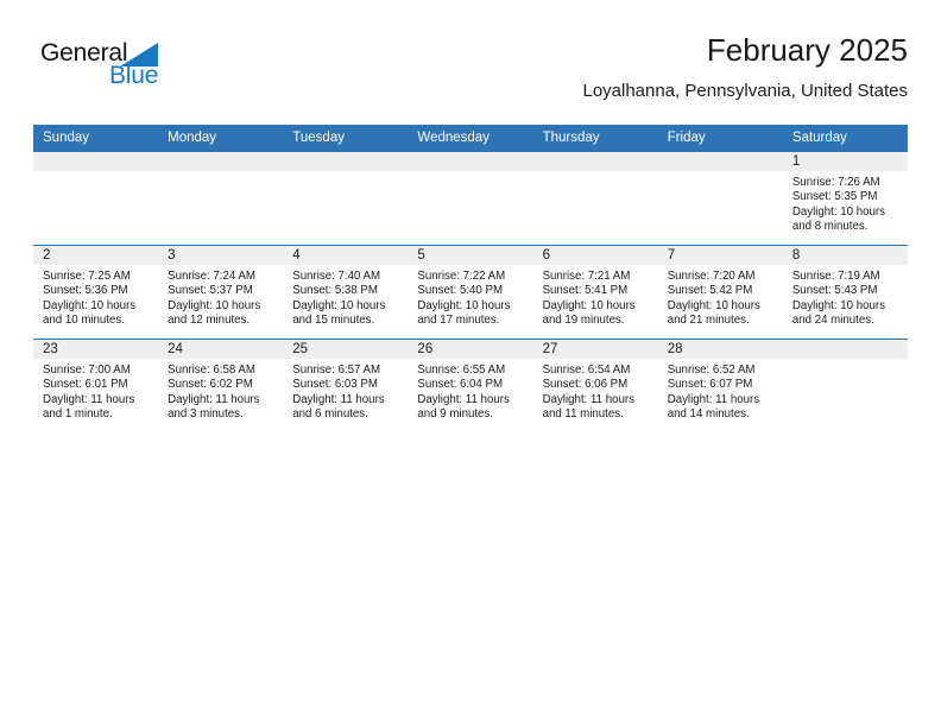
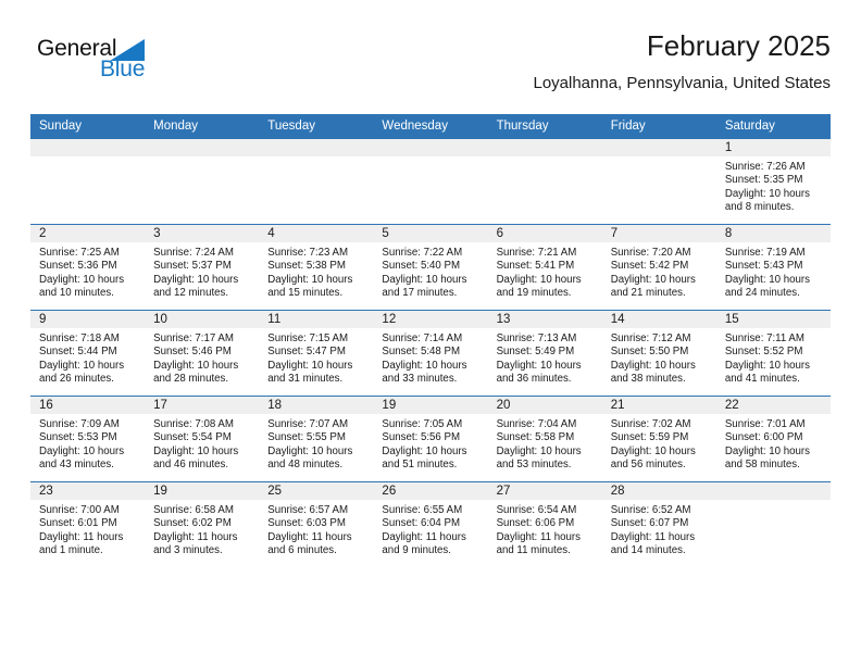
  General
  Blue
  February 2025
  Loyalhanna, Pennsylvania, United States
  Sunday	Monday	Tuesday	Wednesday	Thursday	Friday	Saturday
  						1Sunrise: 7:26 AMSunset: 5:35 PMDaylight: 10 hours and 8 minutes.
- 2Sunrise: 7:25 AMSunset: 5:36 PMDaylight: 10 hours and 10 minutes.	3Sunrise: 7:24 AMSunset: 5:37 PMDaylight: 10 hours and 12 minutes.	4Sunrise: 7:40 AMSunset: 5:38 PMDaylight: 10 hours and 15 minutes.	5Sunrise: 7:22 AMSunset: 5:40 PMDaylight: 10 hours and 17 minutes.	6Sunrise: 7:21 AMSunset: 5:41 PMDaylight: 10 hours and 19 minutes.	7Sunrise: 7:20 AMSunset: 5:42 PMDaylight: 10 hours and 21 minutes.	8Sunrise: 7:19 AMSunset: 5:43 PMDaylight: 10 hours and 24 minutes.
+ 2Sunrise: 7:25 AMSunset: 5:36 PMDaylight: 10 hours and 10 minutes.	3Sunrise: 7:24 AMSunset: 5:37 PMDaylight: 10 hours and 12 minutes.	4Sunrise: 7:23 AMSunset: 5:38 PMDaylight: 10 hours and 15 minutes.	5Sunrise: 7:22 AMSunset: 5:40 PMDaylight: 10 hours and 17 minutes.	6Sunrise: 7:21 AMSunset: 5:41 PMDaylight: 10 hours and 19 minutes.	7Sunrise: 7:20 AMSunset: 5:42 PMDaylight: 10 hours and 21 minutes.	8Sunrise: 7:19 AMSunset: 5:43 PMDaylight: 10 hours and 24 minutes.
+ 9Sunrise: 7:18 AMSunset: 5:44 PMDaylight: 10 hours and 26 minutes.	10Sunrise: 7:17 AMSunset: 5:46 PMDaylight: 10 hours and 28 minutes.	11Sunrise: 7:15 AMSunset: 5:47 PMDaylight: 10 hours and 31 minutes.	12Sunrise: 7:14 AMSunset: 5:48 PMDaylight: 10 hours and 33 minutes.	13Sunrise: 7:13 AMSunset: 5:49 PMDaylight: 10 hours and 36 minutes.	14Sunrise: 7:12 AMSunset: 5:50 PMDaylight: 10 hours and 38 minutes.	15Sunrise: 7:11 AMSunset: 5:52 PMDaylight: 10 hours and 41 minutes.
+ 16Sunrise: 7:09 AMSunset: 5:53 PMDaylight: 10 hours and 43 minutes.	17Sunrise: 7:08 AMSunset: 5:54 PMDaylight: 10 hours and 46 minutes.	18Sunrise: 7:07 AMSunset: 5:55 PMDaylight: 10 hours and 48 minutes.	19Sunrise: 7:05 AMSunset: 5:56 PMDaylight: 10 hours and 51 minutes.	20Sunrise: 7:04 AMSunset: 5:58 PMDaylight: 10 hours and 53 minutes.	21Sunrise: 7:02 AMSunset: 5:59 PMDaylight: 10 hours and 56 minutes.	22Sunrise: 7:01 AMSunset: 6:00 PMDaylight: 10 hours and 58 minutes.
- 23Sunrise: 7:00 AMSunset: 6:01 PMDaylight: 11 hours and 1 minute.	24Sunrise: 6:58 AMSunset: 6:02 PMDaylight: 11 hours and 3 minutes.	25Sunrise: 6:57 AMSunset: 6:03 PMDaylight: 11 hours and 6 minutes.	26Sunrise: 6:55 AMSunset: 6:04 PMDaylight: 11 hours and 9 minutes.	27Sunrise: 6:54 AMSunset: 6:06 PMDaylight: 11 hours and 11 minutes.	28Sunrise: 6:52 AMSunset: 6:07 PMDaylight: 11 hours and 14 minutes.
+ 23Sunrise: 7:00 AMSunset: 6:01 PMDaylight: 11 hours and 1 minute.	19Sunrise: 6:58 AMSunset: 6:02 PMDaylight: 11 hours and 3 minutes.	25Sunrise: 6:57 AMSunset: 6:03 PMDaylight: 11 hours and 6 minutes.	26Sunrise: 6:55 AMSunset: 6:04 PMDaylight: 11 hours and 9 minutes.	27Sunrise: 6:54 AMSunset: 6:06 PMDaylight: 11 hours and 11 minutes.	28Sunrise: 6:52 AMSunset: 6:07 PMDaylight: 11 hours and 14 minutes.
